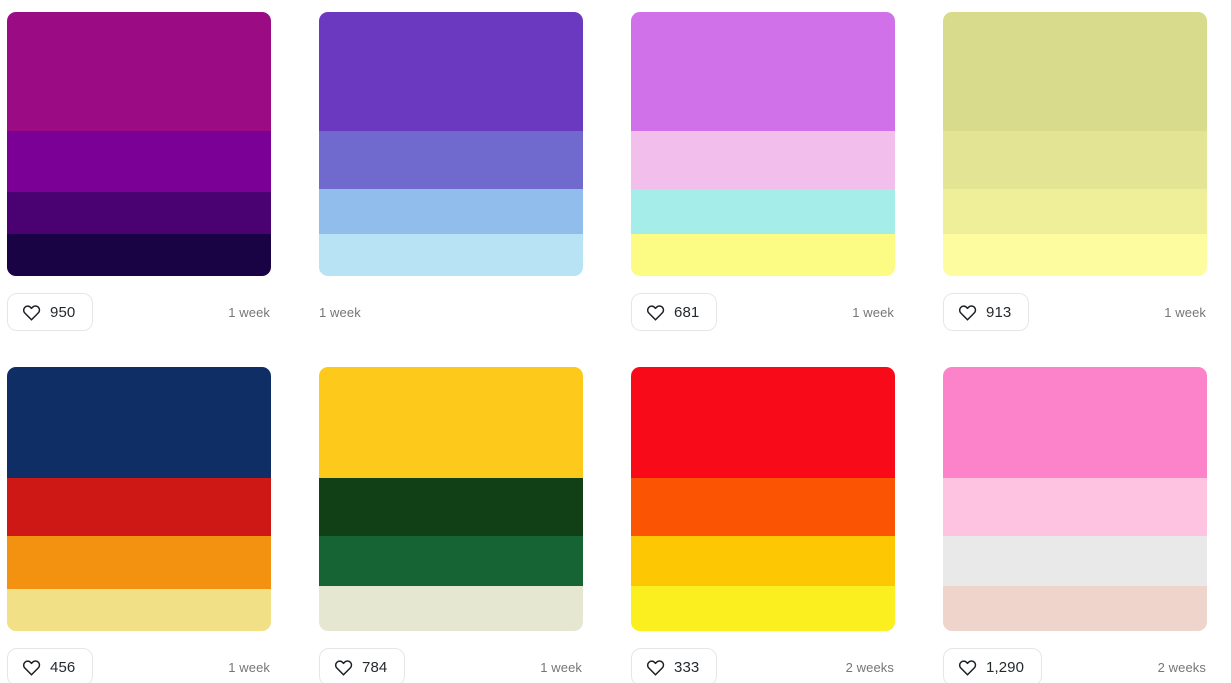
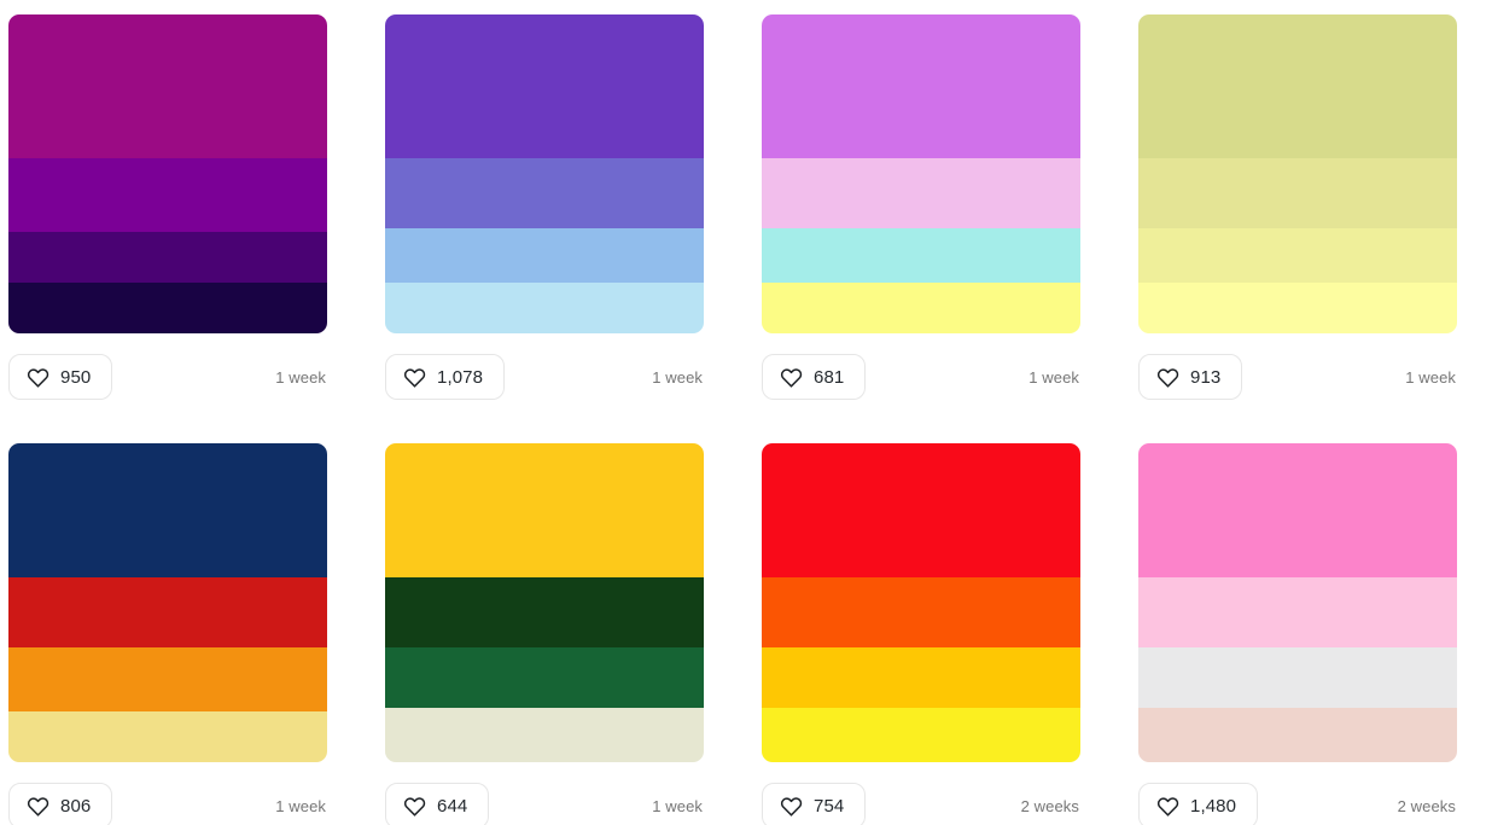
  950
  1 week
+ 1,078
  1 week
  681
  1 week
  913
  1 week
- 456
+ 806
  1 week
- 784
+ 644
  1 week
- 333
+ 754
  2 weeks
- 1,290
+ 1,480
  2 weeks
